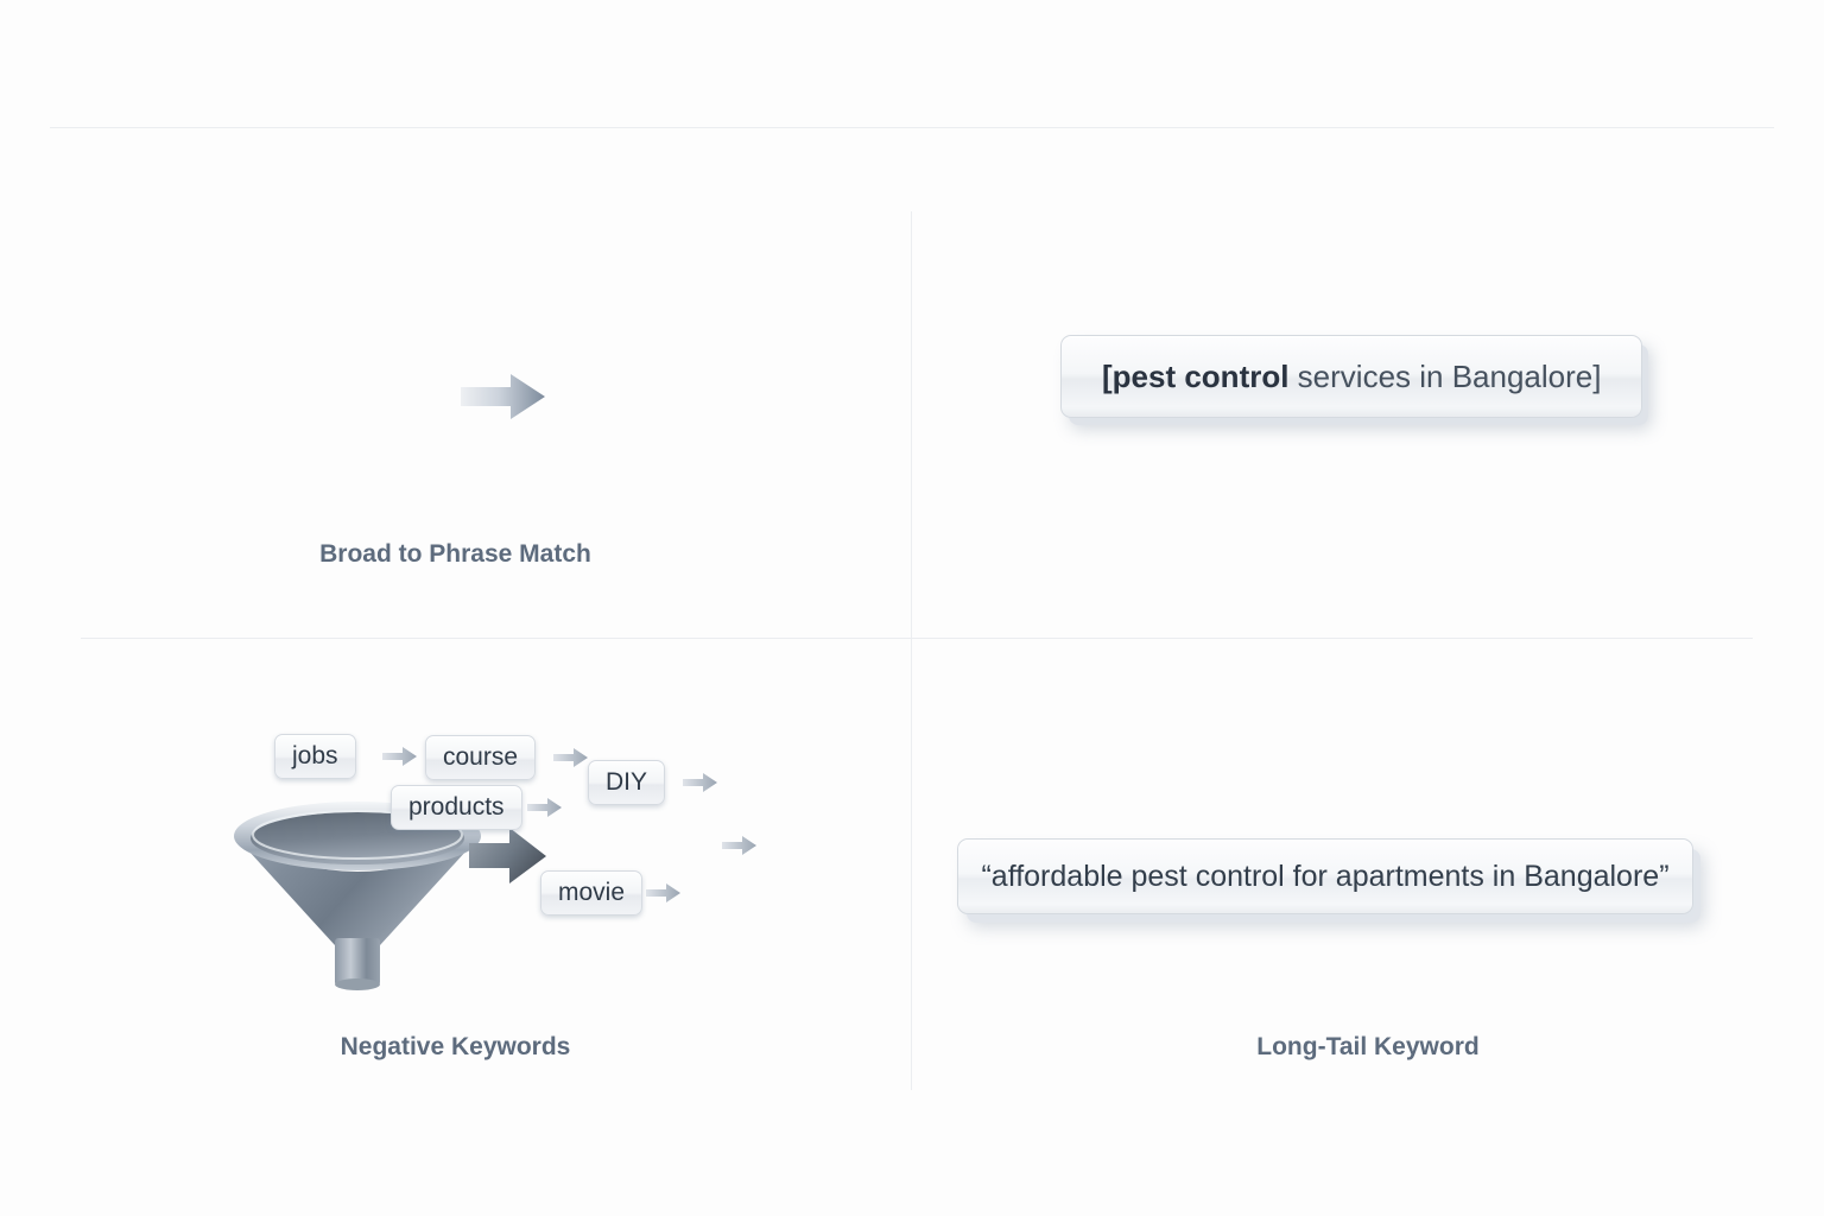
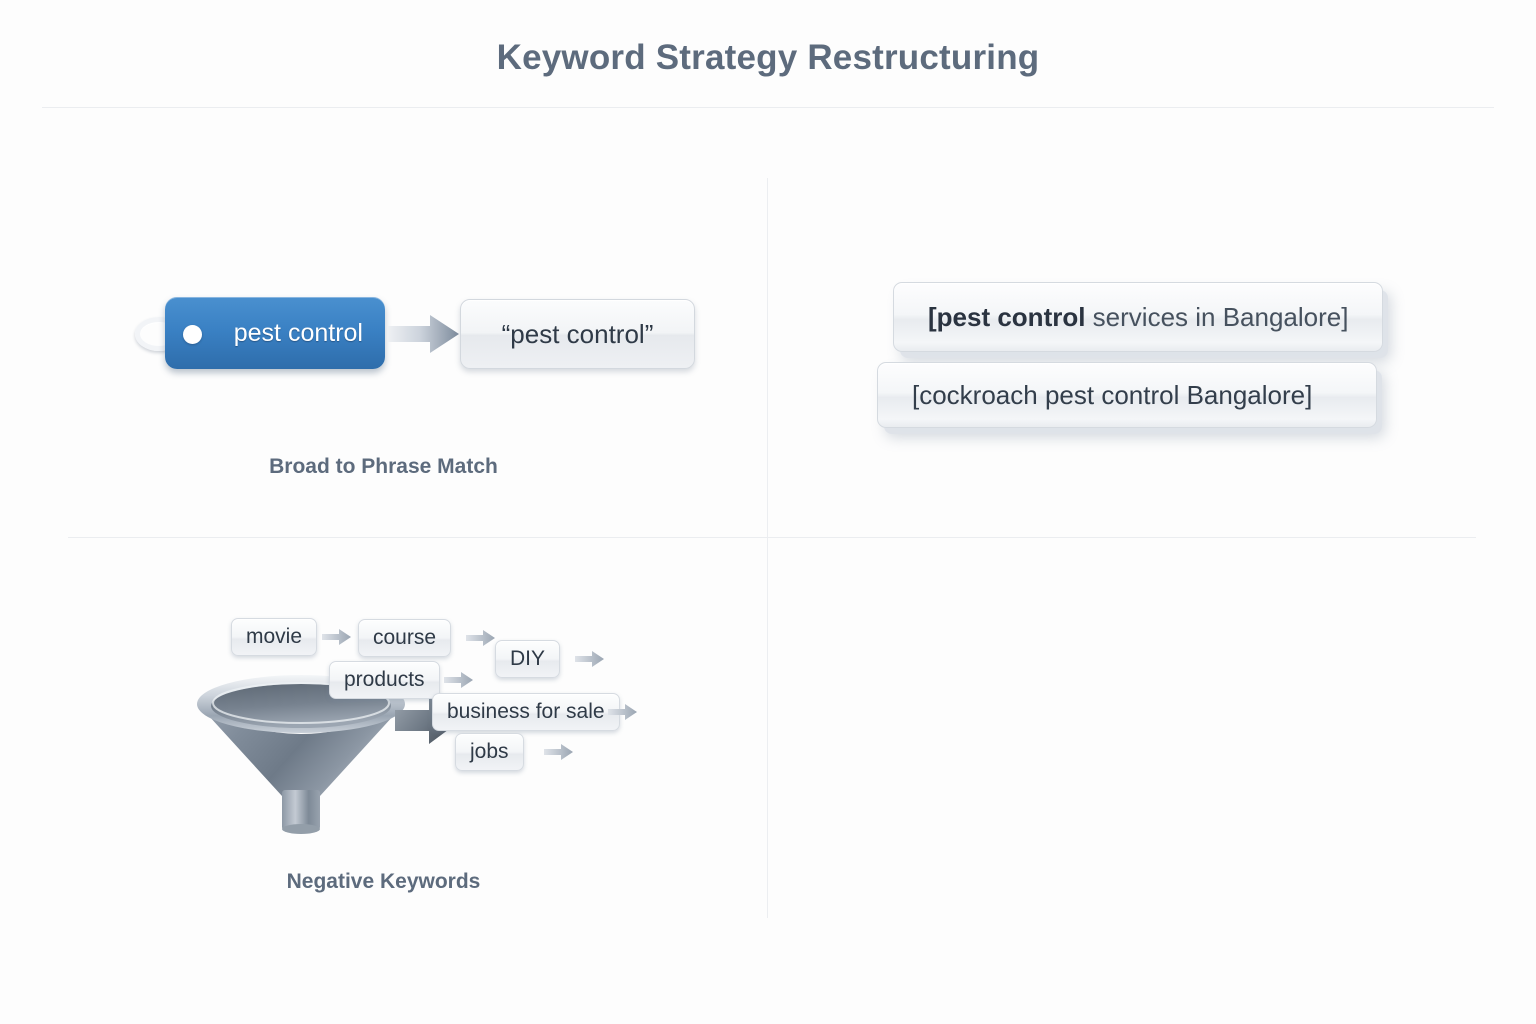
+ Keyword Strategy Restructuring
  Broad to Phrase Match
+ pest control
+ “pest control”
  [pest control services in Bangalore]
+ [cockroach pest control Bangalore]
  Negative Keywords
- jobs
+ movie
  course
  DIY
  products
+ business for sale
- movie
+ jobs
- Long-Tail Keyword
- “affordable pest control for apartments in Bangalore”
